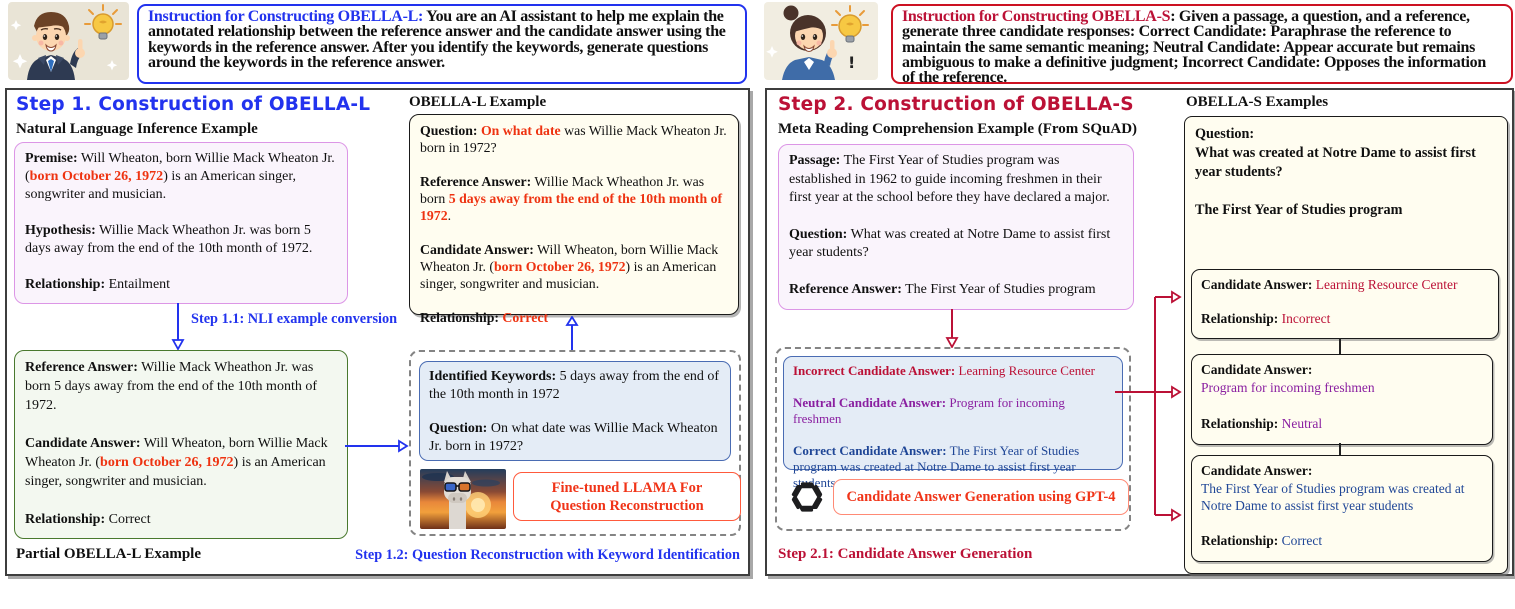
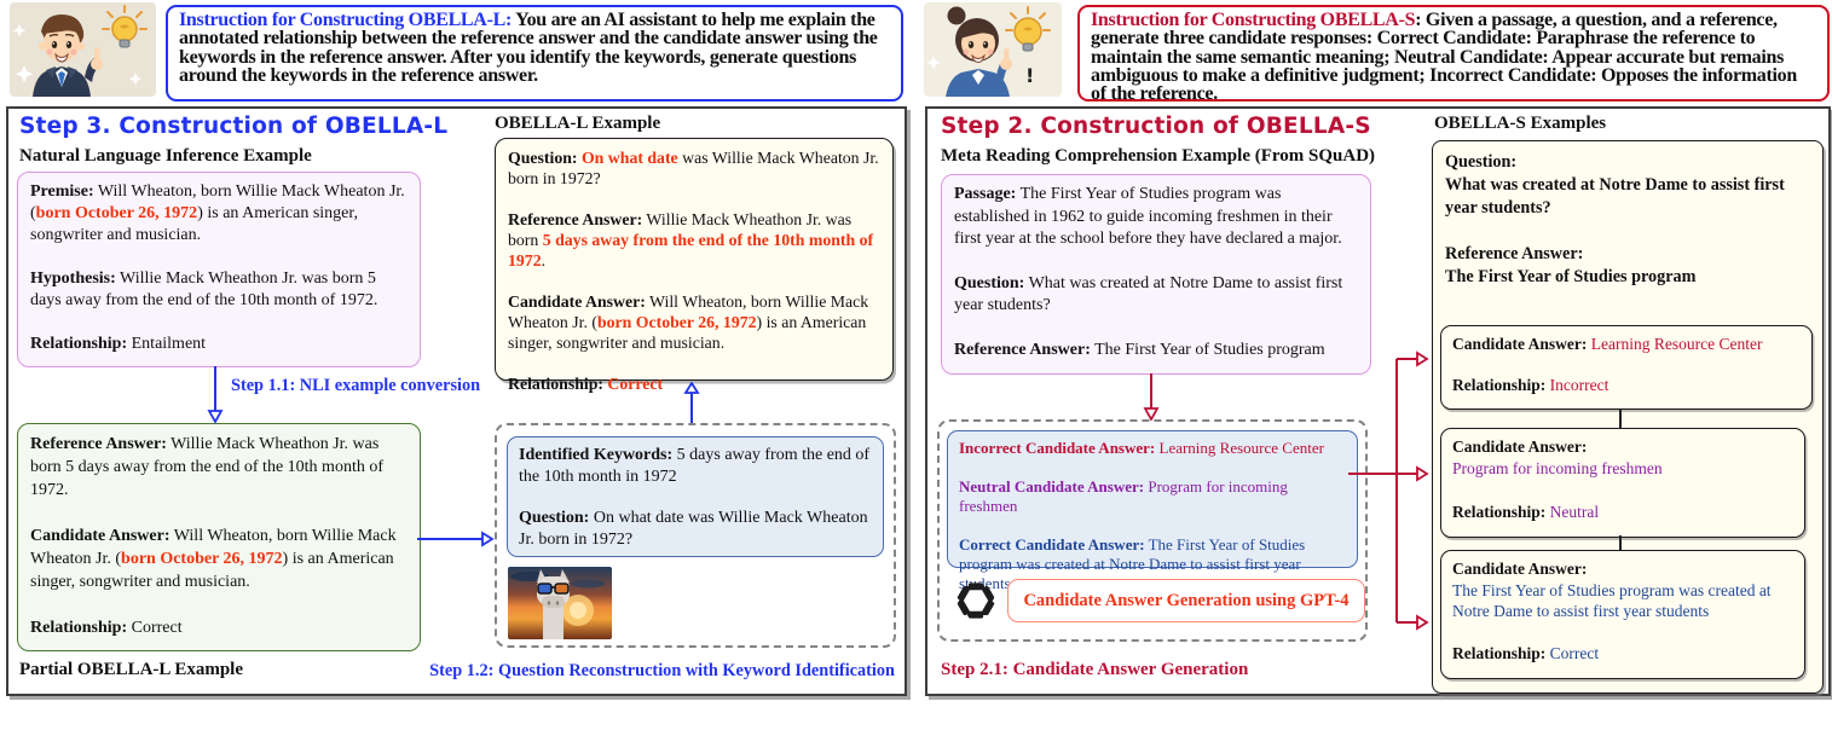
  Instruction for Constructing OBELLA-L: You are an AI assistant to help me explain the annotated relationship between the reference answer and the candidate answer using the keywords in the reference answer. After you identify the keywords, generate questions around the keywords in the reference answer.
  !
  Instruction for Constructing OBELLA-S: Given a passage, a question, and a reference, generate three candidate responses: Correct Candidate: Paraphrase the reference to maintain the same semantic meaning; Neutral Candidate: Appear accurate but remains ambiguous to make a definitive judgment; Incorrect Candidate: Opposes the information of the reference.
- Step 1. Construction of OBELLA-L
+ Step 3. Construction of OBELLA-L
  Natural Language Inference Example
  Premise: Will Wheaton, born Willie Mack Wheaton Jr. (born October 26, 1972) is an American singer, songwriter and musician.
  Hypothesis: Willie Mack Wheathon Jr. was born 5 days away from the end of the 10th month of 1972.
  Relationship: Entailment
  Step 1.1: NLI example conversion
  Reference Answer: Willie Mack Wheathon Jr. was born 5 days away from the end of the 10th month of 1972.
  Candidate Answer: Will Wheaton, born Willie Mack Wheaton Jr. (born October 26, 1972) is an American singer, songwriter and musician.
  Relationship: Correct
  Partial OBELLA-L Example
  Step 1.2: Question Reconstruction with Keyword Identification
  OBELLA-L Example
  Question: On what date was Willie Mack Wheaton Jr. born in 1972?
  Reference Answer: Willie Mack Wheathon Jr. was born 5 days away from the end of the 10th month of 1972.
  Candidate Answer: Will Wheaton, born Willie Mack Wheaton Jr. (born October 26, 1972) is an American singer, songwriter and musician.
  Relationship: Correct
  Identified Keywords: 5 days away from the end of the 10th month in 1972
  Question: On what date was Willie Mack Wheaton Jr. born in 1972?
- Fine-tuned LLAMA For
- Question Reconstruction
  Step 2. Construction of OBELLA-S
  Meta Reading Comprehension Example (From SQuAD)
  Passage: The First Year of Studies program was established in 1962 to guide incoming freshmen in their first year at the school before they have declared a major.
  Question: What was created at Notre Dame to assist first year students?
  Reference Answer: The First Year of Studies program
  Incorrect Candidate Answer: Learning Resource Center
  Neutral Candidate Answer: Program for incoming freshmen
  Correct Candidate Answer: The First Year of Studies program was created at Notre Dame to assist first year stents
  Candidate Answer Generation using GPT-4
  Step 2.1: Candidate Answer Generation
  OBELLA-S Examples
  Question:
  What was created at Notre Dame to assist first year students?
+ Reference Answer:
  The First Year of Studies program
  Candidate Answer: Learning Resource Center
  Relationship: Incorrect
  Candidate Answer:
  Program for incoming freshmen
  Relationship: Neutral
  Candidate Answer:
  The First Year of Studies program was created at Notre Dame to assist first year students
  Relationship: Correct
